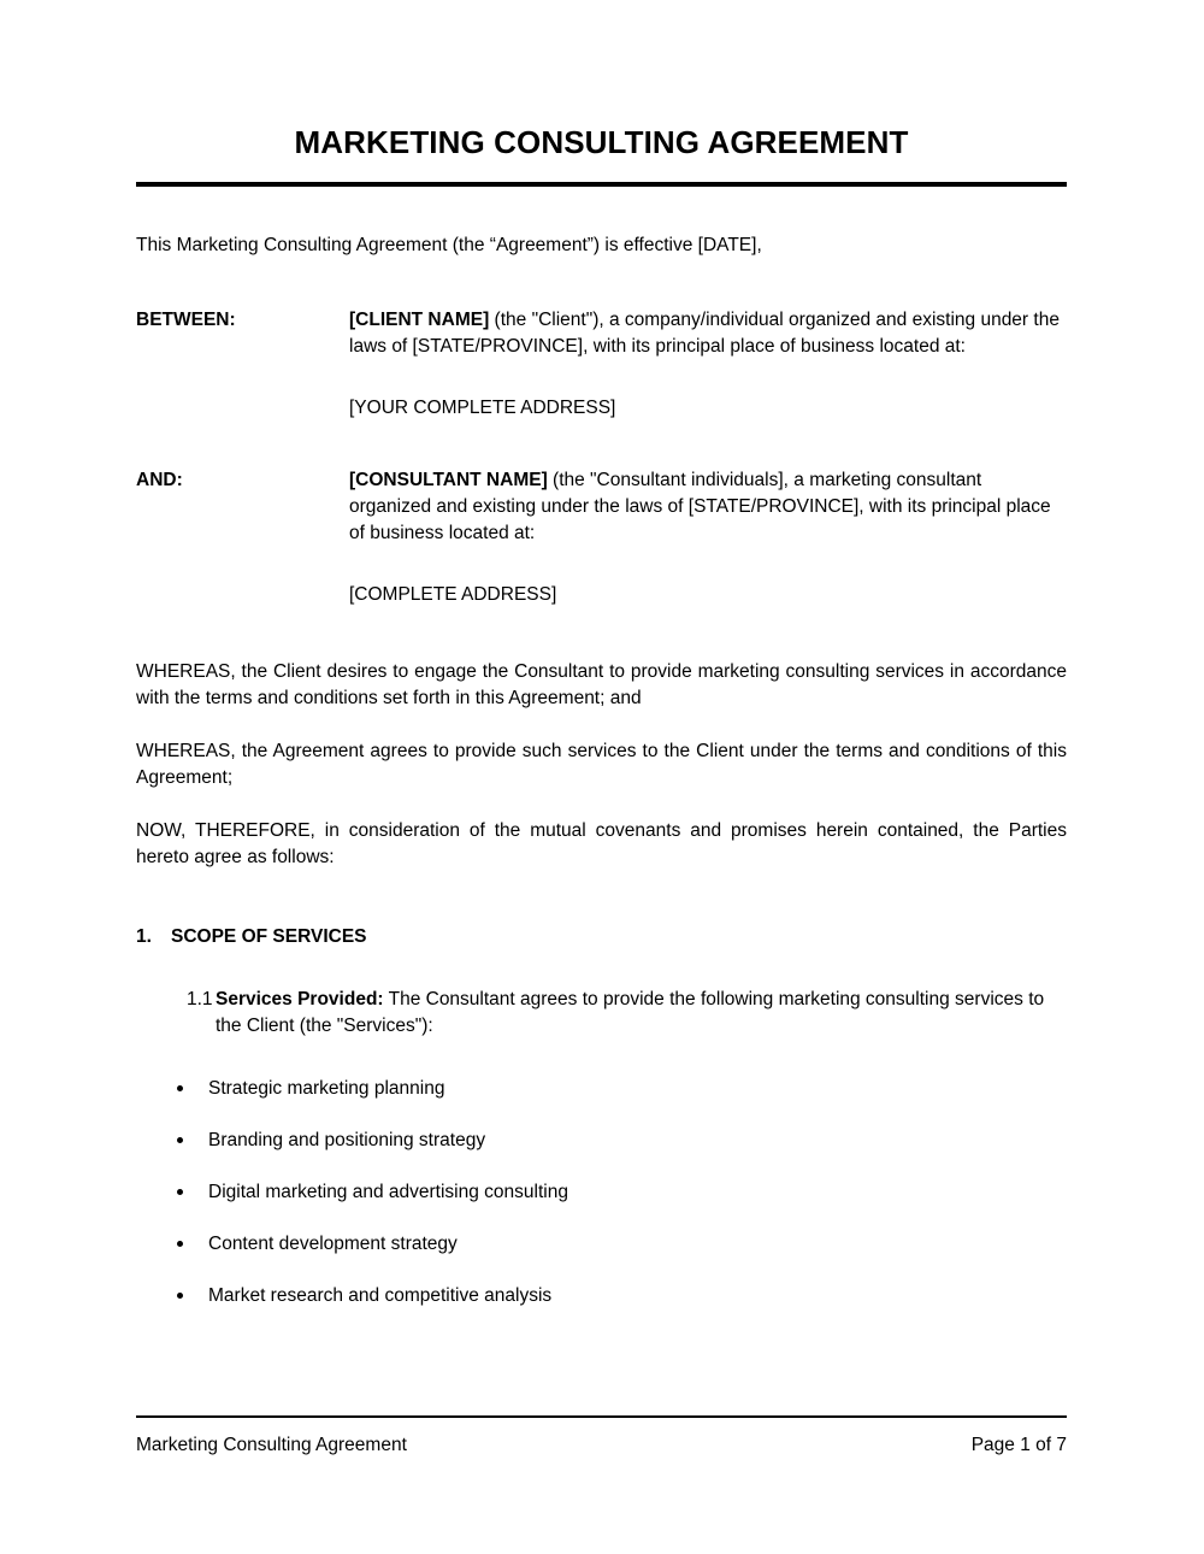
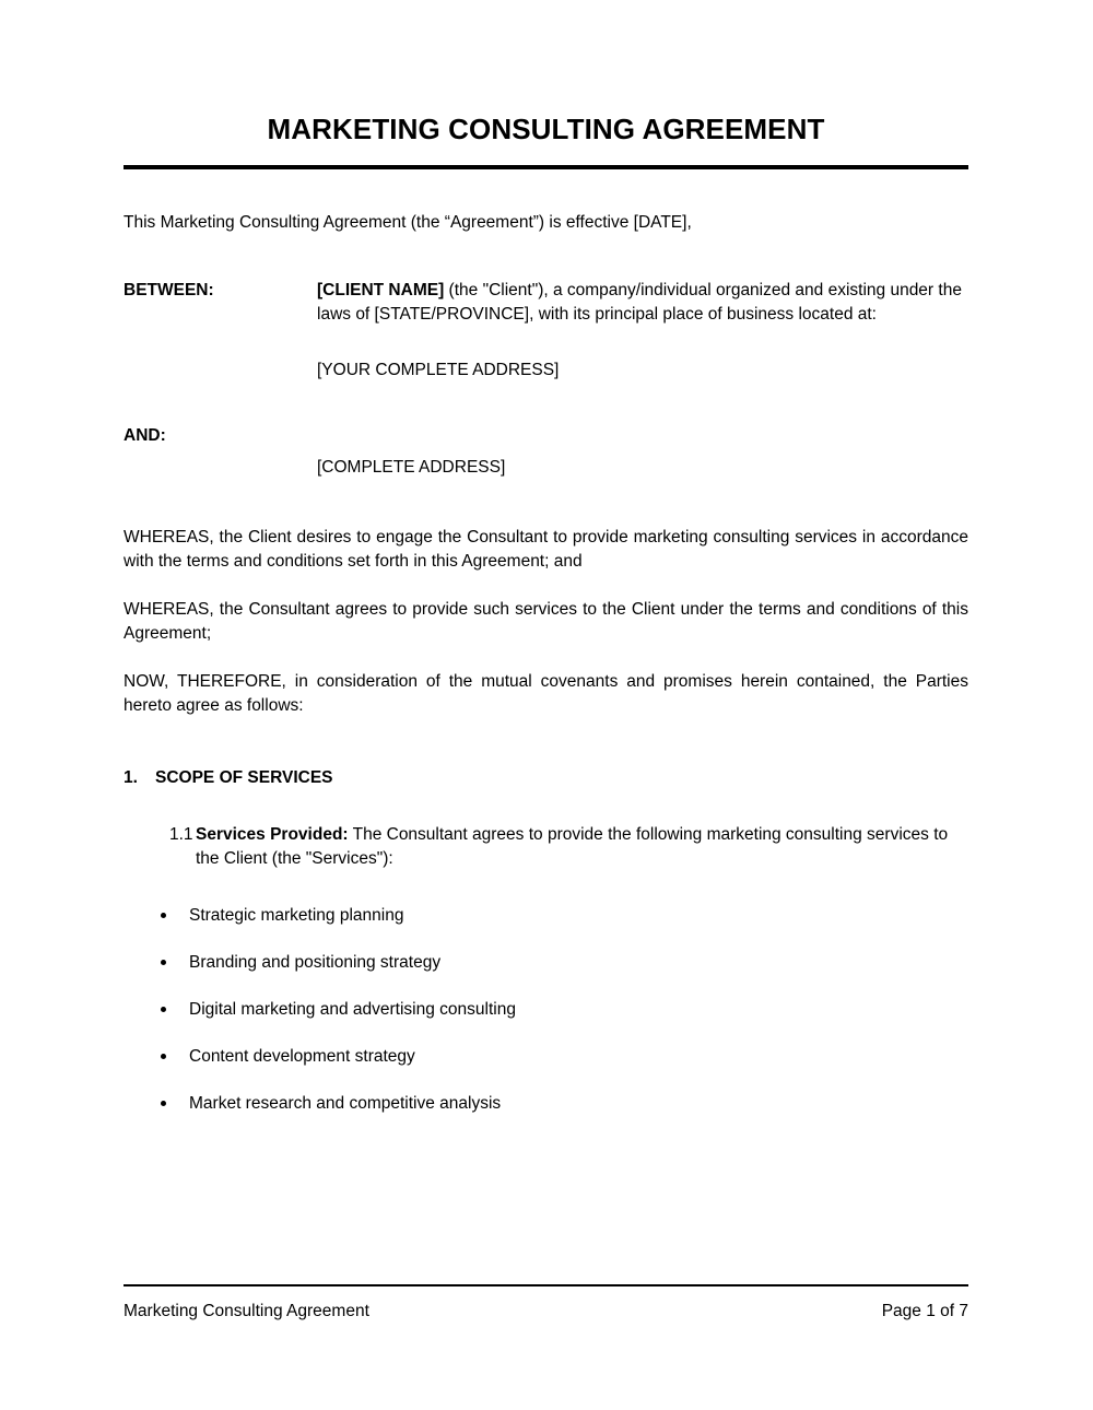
  MARKETING CONSULTING AGREEMENT
  This Marketing Consulting Agreement (the “Agreement”) is effective [DATE],
  BETWEEN:
  [CLIENT NAME] (the "Client"), a company/individual organized and existing under the laws of [STATE/PROVINCE], with its principal place of business located at:
  [YOUR COMPLETE ADDRESS]
  AND:
- [CONSULTANT NAME] (the "Consultant individuals], a marketing consultant organized and existing under the laws of [STATE/PROVINCE], with its principal place of business located at:
  [COMPLETE ADDRESS]
  WHEREAS, the Client desires to engage the Consultant to provide marketing consulting services in accordance with the terms and conditions set forth in this Agreement; and
- WHEREAS, the Agreement agrees to provide such services to the Client under the terms and conditions of this Agreement;
+ WHEREAS, the Consultant agrees to provide such services to the Client under the terms and conditions of this Agreement;
  NOW, THEREFORE, in consideration of the mutual covenants and promises herein contained, the Parties hereto agree as follows:
  1.
  SCOPE OF SERVICES
  1.1
  Services Provided: The Consultant agrees to provide the following marketing consulting services to the Client (the "Services"):
  Strategic marketing planning
  Branding and positioning strategy
  Digital marketing and advertising consulting
  Content development strategy
  Market research and competitive analysis
  Marketing Consulting Agreement
  Page 1 of 7
